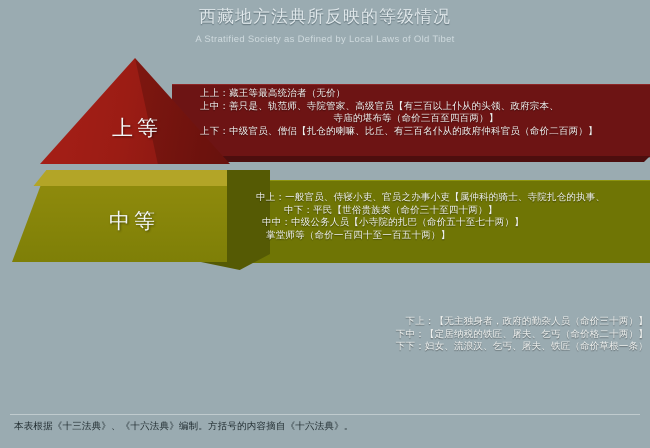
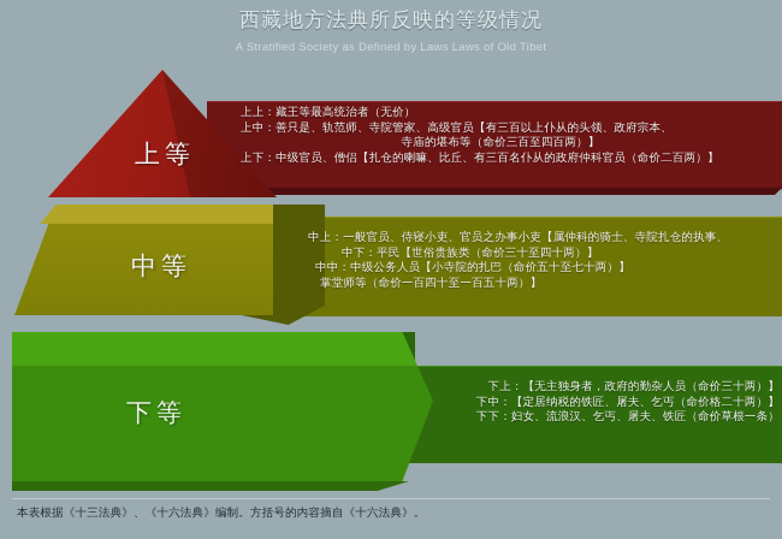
  西藏地方法典所反映的等级情况
- A Stratified Society as Defined by Local Laws of Old Tibet
+ A Stratified Society as Defined by Laws Laws of Old Tibet
  上等
  上上：藏王等最高统治者（无价）
  上中：善只是、轨范师、寺院管家、高级官员【有三百以上仆从的头领、政府宗本、
  寺庙的堪布等（命价三百至四百两）】
  上下：中级官员、僧侣【扎仓的喇嘛、比丘、有三百名仆从的政府仲科官员（命价二百两）】
  中等
  中上：一般官员、侍寝小吏、官员之办事小吏【属仲科的骑士、寺院扎仓的执事、
  中下：平民【世俗贵族类（命价三十至四十两）】
  中中：中级公务人员【小寺院的扎巴（命价五十至七十两）】
  掌堂师等（命价一百四十至一百五十两）】
+ 下等
  下上：【无主独身者，政府的勤杂人员（命价三十两）】
  下中：【定居纳税的铁匠、屠夫、乞丐（命价格二十两）】
  下下：妇女、流浪汉、乞丐、屠夫、铁匠（命价草根一条）
  本表根据《十三法典》、《十六法典》编制。方括号的内容摘自《十六法典》。
